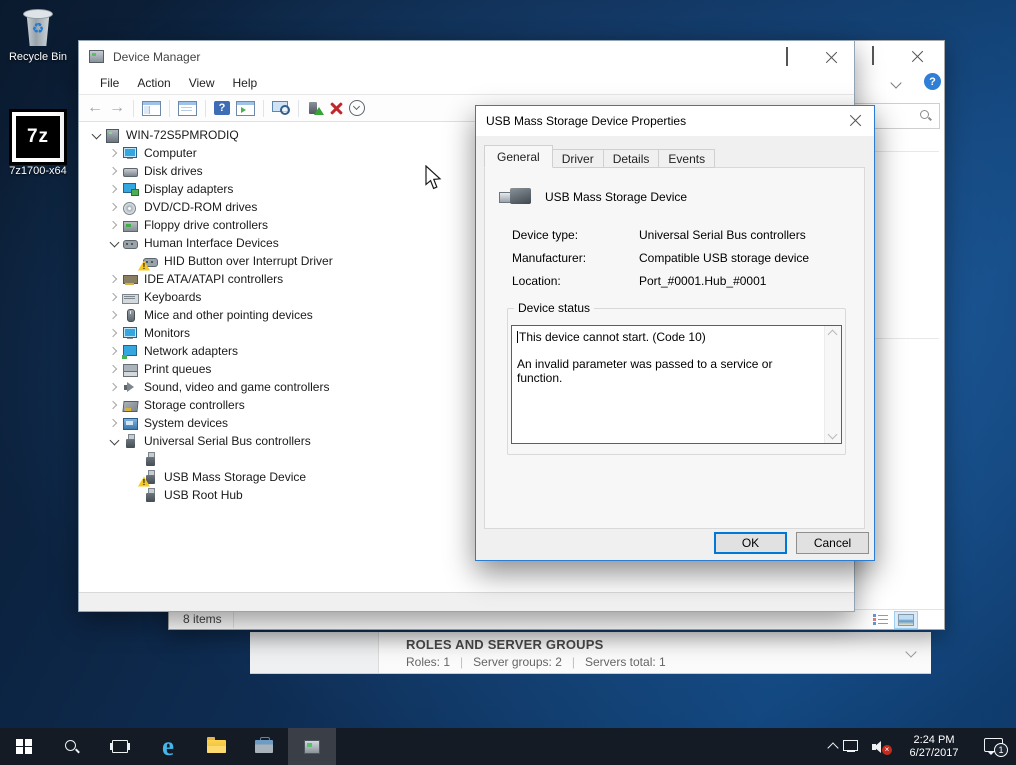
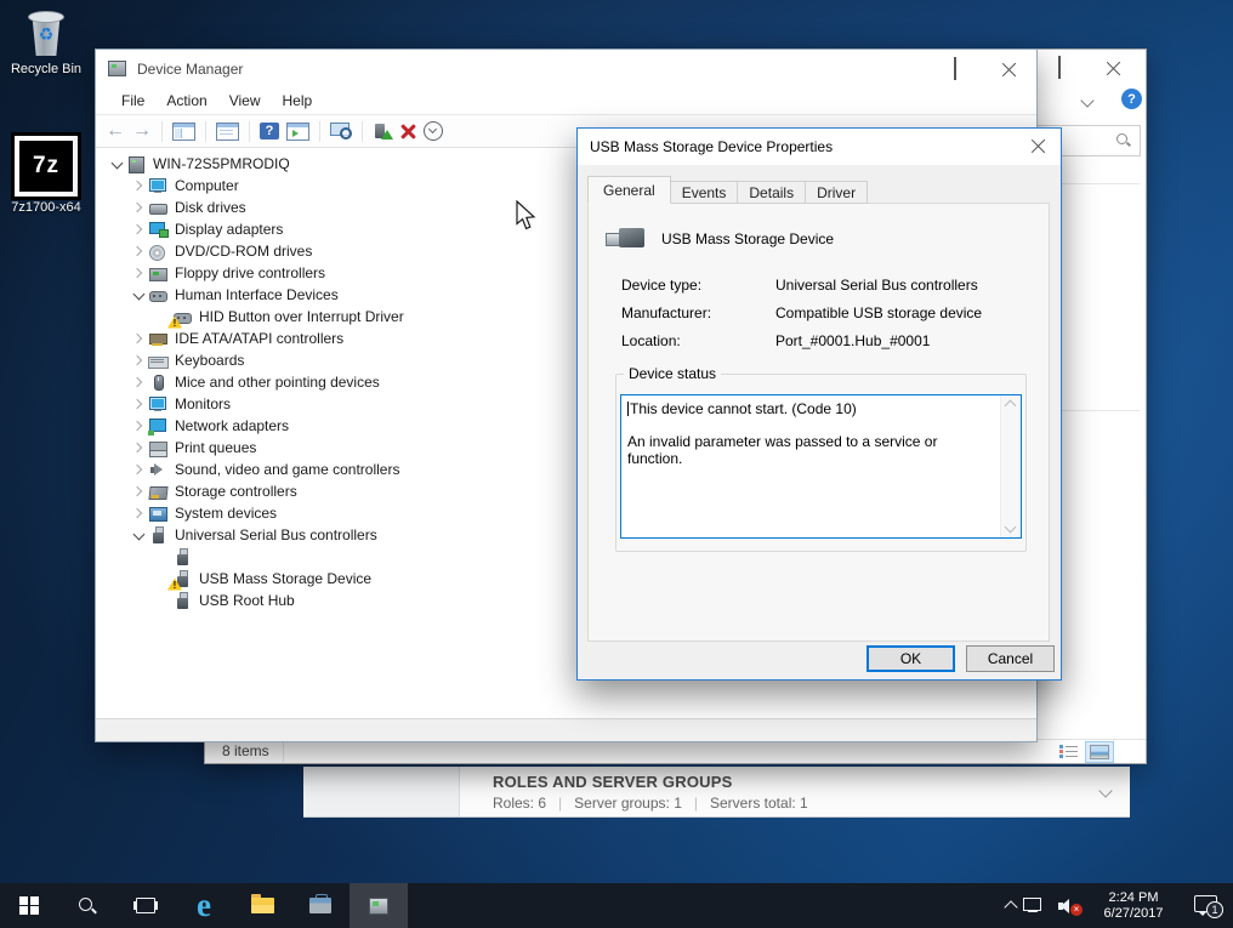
  ♻
  Recycle Bin
  7z
  7z1700-x64
  ROLES AND SERVER GROUPS
- Roles: 1
+ Roles: 6
  |
- Server groups: 2
+ Server groups: 1
  |
  Servers total: 1
  ?
  8 items
  Device Manager
  File
  Action
  View
  Help
  WIN-72S5PMRODIQ
  Computer
  Disk drives
  Display adapters
  DVD/CD-ROM drives
  Floppy drive controllers
  Human Interface Devices
  HID Button over Interrupt Driver
  IDE ATA/ATAPI controllers
  Keyboards
  Mice and other pointing devices
  Monitors
  Network adapters
  Print queues
  Sound, video and game controllers
  Storage controllers
  System devices
  Universal Serial Bus controllers
  USB Mass Storage Device
  USB Root Hub
  USB Mass Storage Device Properties
  General
- Driver
+ Events
  Details
- Events
+ Driver
  USB Mass Storage Device
  Device type:
  Universal Serial Bus controllers
  Manufacturer:
  Compatible USB storage device
  Location:
  Port_#0001.Hub_#0001
  Device status
  This device cannot start. (Code 10)
  An invalid parameter was passed to a service or function.
  OK
  Cancel
  e
  ×
  2:24 PM
  6/27/2017
  1
